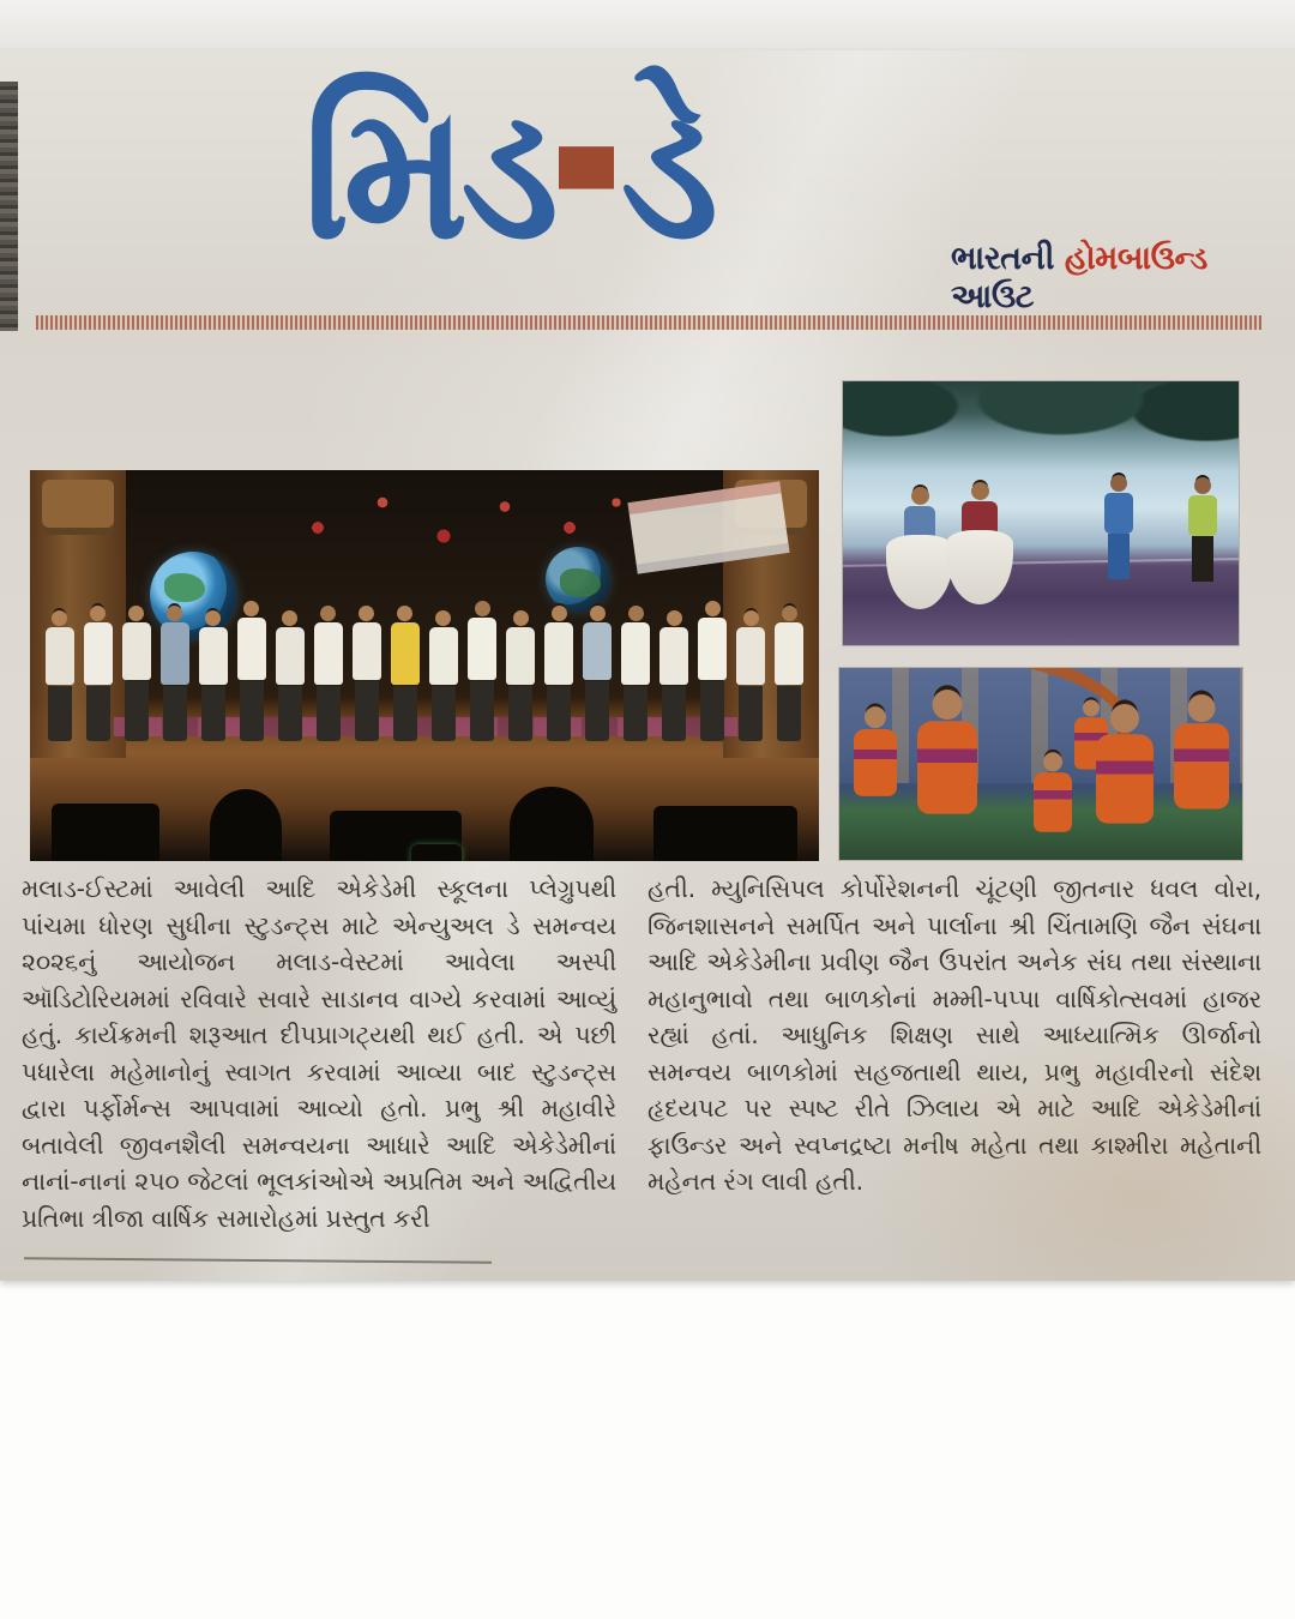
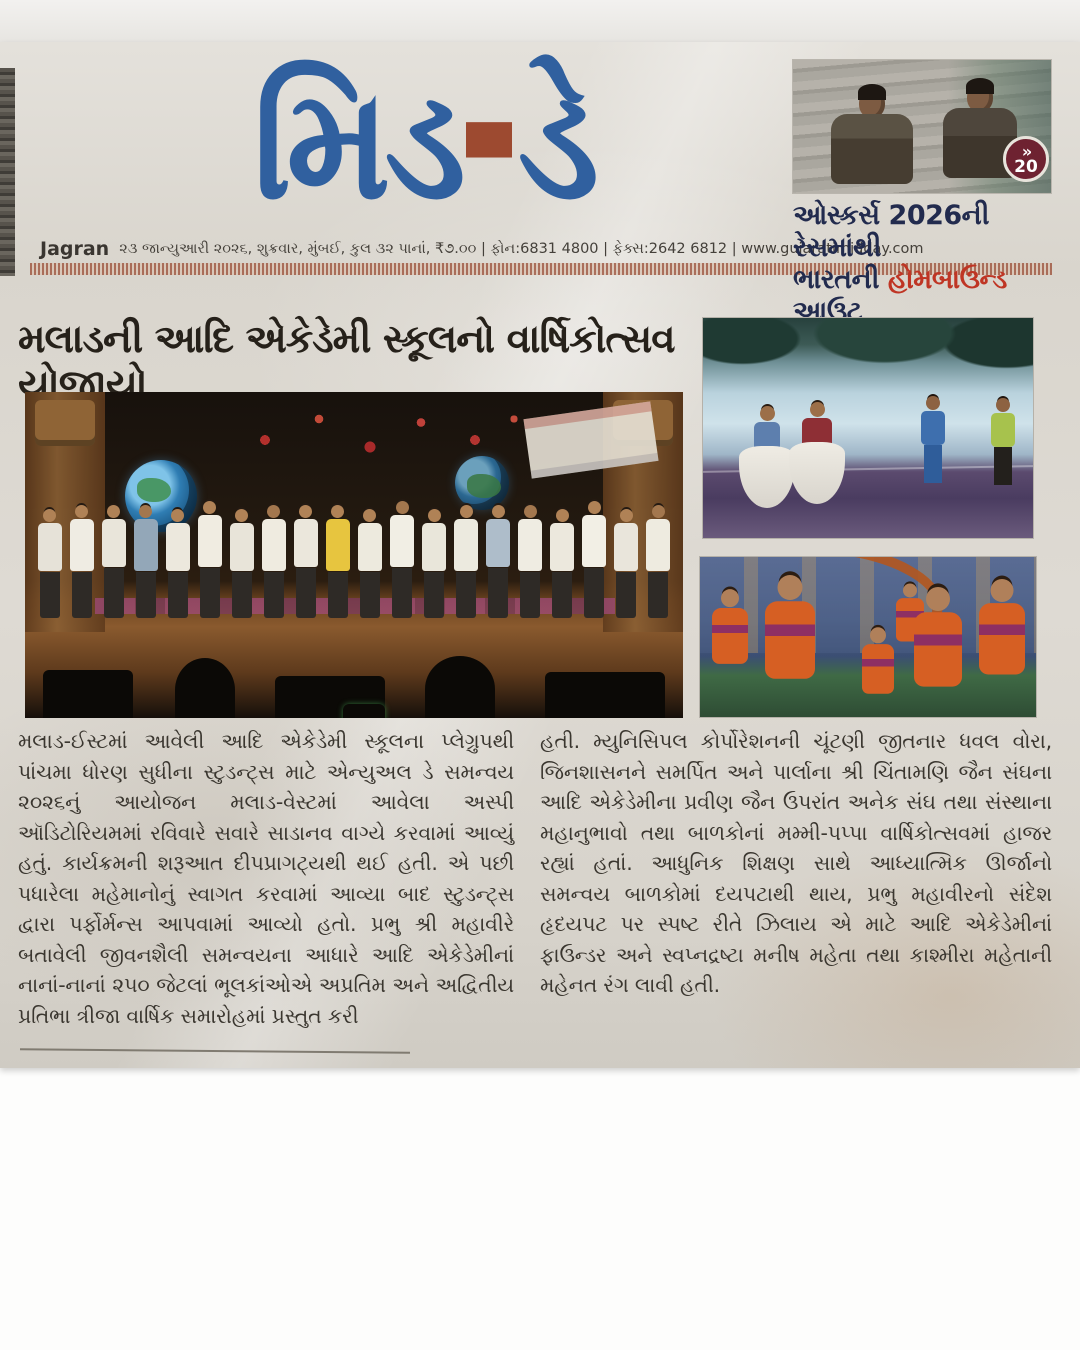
  મિડ ડે
+ Jagran
+ ૨૩ જાન્યુઆરી ૨૦૨૬, શુક્રવાર, મુંબઈ, કુલ ૩૨ પાનાં, ₹૭.૦૦ | ફોન:6831 4800 | ફેક્સ:2642 6812 | www.gujaratimidday.com
+ »
+ 20
+ ઓસ્કર્સ 2026ની રેસમાંથી
  ભારતની હોમબાઉન્ડ આઉટ
+ મલાડની આદિ એકેડેમી સ્કૂલનો વાર્ષિકોત્સવ યોજાયો
  મલાડ-ઈસ્ટમાં આવેલી આદિ એકેડેમી સ્કૂલના પ્લેગ્રુપથી પાંચમા ધોરણ સુધીના સ્ટુડન્ટ્સ માટે એન્યુઅલ ડે સમન્વય ૨૦૨૬નું આયોજન મલાડ-વેસ્ટમાં આવેલા અસ્પી ઑડિટોરિયમમાં રવિવારે સવારે સાડાનવ વાગ્યે કરવામાં આવ્યું હતું. કાર્યક્રમની શરૂઆત દીપપ્રાગટ્યથી થઈ હતી. એ પછી પધારેલા મહેમાનોનું સ્વાગત કરવામાં આવ્યા બાદ સ્ટુડન્ટ્સ દ્વારા પર્ફોર્મન્સ આપવામાં આવ્યો હતો. પ્રભુ શ્રી મહાવીરે બતાવેલી જીવનશૈલી સમન્વયના આધારે આદિ એકેડેમીનાં નાનાં-નાનાં ૨૫૦ જેટલાં ભૂલકાંઓએ અપ્રતિમ અને અદ્વિતીય પ્રતિભા ત્રીજા વાર્ષિક સમારોહમાં પ્રસ્તુત કરી
- હતી. મ્યુનિસિપલ કોર્પોરેશનની ચૂંટણી જીતનાર ધવલ વોરા, જિનશાસનને સમર્પિત અને પાર્લાના શ્રી ચિંતામણિ જૈન સંઘના આદિ એકેડેમીના પ્રવીણ જૈન ઉપરાંત અનેક સંઘ તથા સંસ્થાના મહાનુભાવો તથા બાળકોનાં મમ્મી-પપ્પા વાર્ષિકોત્સવમાં હાજર રહ્યાં હતાં. આધુનિક શિક્ષણ સાથે આધ્યાત્મિક ઊર્જાનો સમન્વય બાળકોમાં સહજતાથી થાય, પ્રભુ મહાવીરનો સંદેશ હૃદયપટ પર સ્પષ્ટ રીતે ઝિલાય એ માટે આદિ એકેડેમીનાં ફાઉન્ડર અને સ્વપ્નદ્રષ્ટા મનીષ મહેતા તથા કાશ્મીરા મહેતાની મહેનત રંગ લાવી હતી.
+ હતી. મ્યુનિસિપલ કોર્પોરેશનની ચૂંટણી જીતનાર ધવલ વોરા, જિનશાસનને સમર્પિત અને પાર્લાના શ્રી ચિંતામણિ જૈન સંઘના આદિ એકેડેમીના પ્રવીણ જૈન ઉપરાંત અનેક સંઘ તથા સંસ્થાના મહાનુભાવો તથા બાળકોનાં મમ્મી-પપ્પા વાર્ષિકોત્સવમાં હાજર રહ્યાં હતાં. આધુનિક શિક્ષણ સાથે આધ્યાત્મિક ઊર્જાનો સમન્વય બાળકોમાં દયપટાથી થાય, પ્રભુ મહાવીરનો સંદેશ હૃદયપટ પર સ્પષ્ટ રીતે ઝિલાય એ માટે આદિ એકેડેમીનાં ફાઉન્ડર અને સ્વપ્નદ્રષ્ટા મનીષ મહેતા તથા કાશ્મીરા મહેતાની મહેનત રંગ લાવી હતી.
